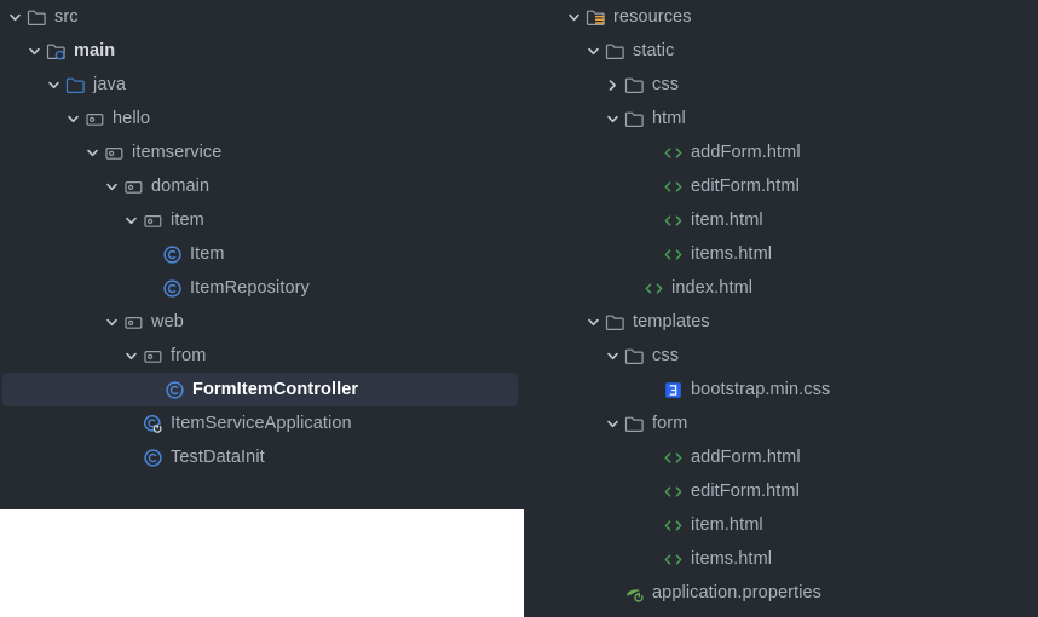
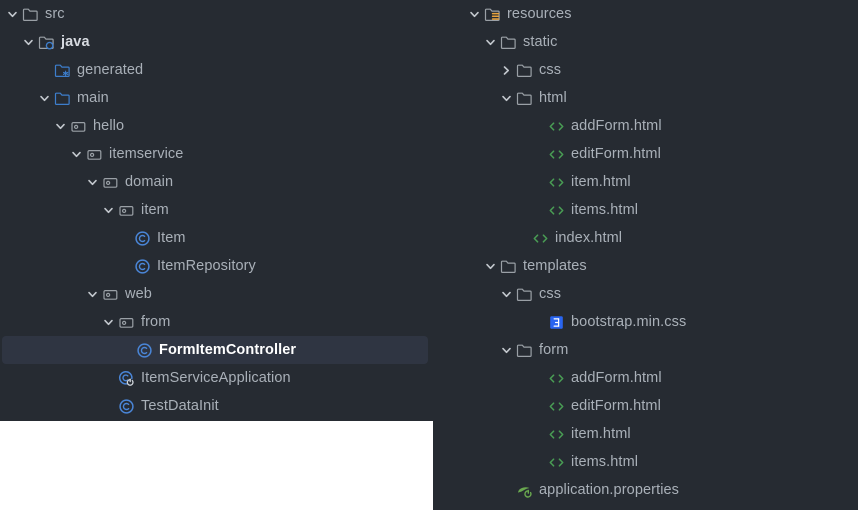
  src
- main
+ java
+ generated
- java
+ main
  hello
  itemservice
  domain
  item
  Item
  ItemRepository
  web
  from
  FormItemController
  ItemServiceApplication
  TestDataInit
  resources
  static
  css
  html
  addForm.html
  editForm.html
  item.html
  items.html
  index.html
  templates
  css
  bootstrap.min.css
  form
  addForm.html
  editForm.html
  item.html
  items.html
  application.properties
